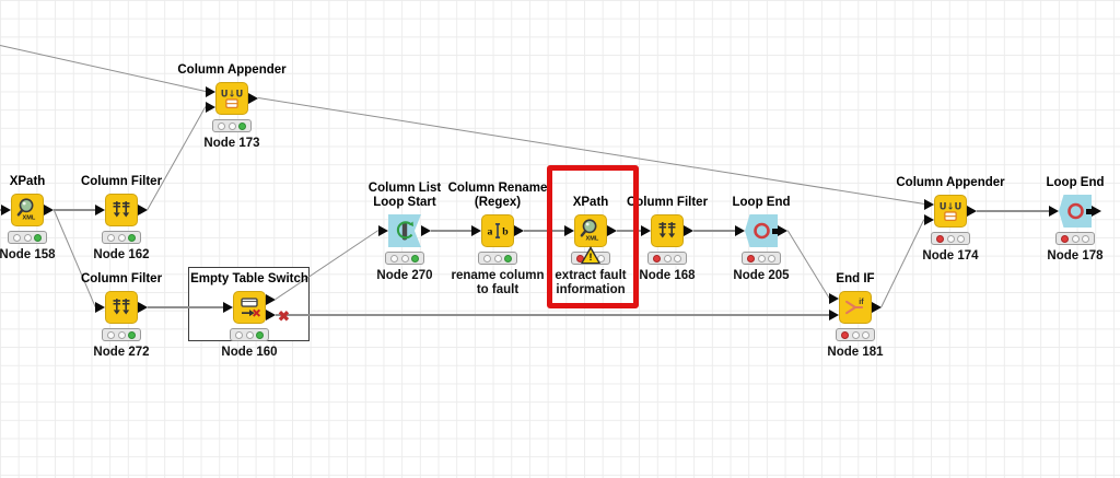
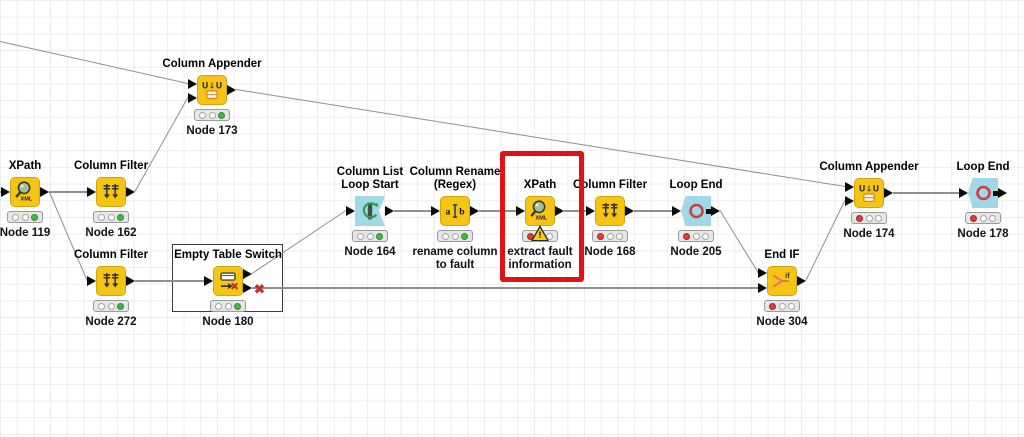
  XPath
- Node 158
+ Node 119
  Column Filter
  Node 162
  Column Appender
  U↓U
  Node 173
  Column Filter
  Node 272
  Empty Table Switch
  ✖
- Node 160
+ Node 180
  Column List
  Loop Start
- Node 270
+ Node 164
  Column Rename
  (Regex)
  a
  b
  rename column
  to fault
  XPath
  !
  extract fault
  information
  Column Filter
  Node 168
  Loop End
  Node 205
  End IF
- Node 181
+ Node 304
  Column Appender
  U↓U
  Node 174
  Loop End
  Node 178
